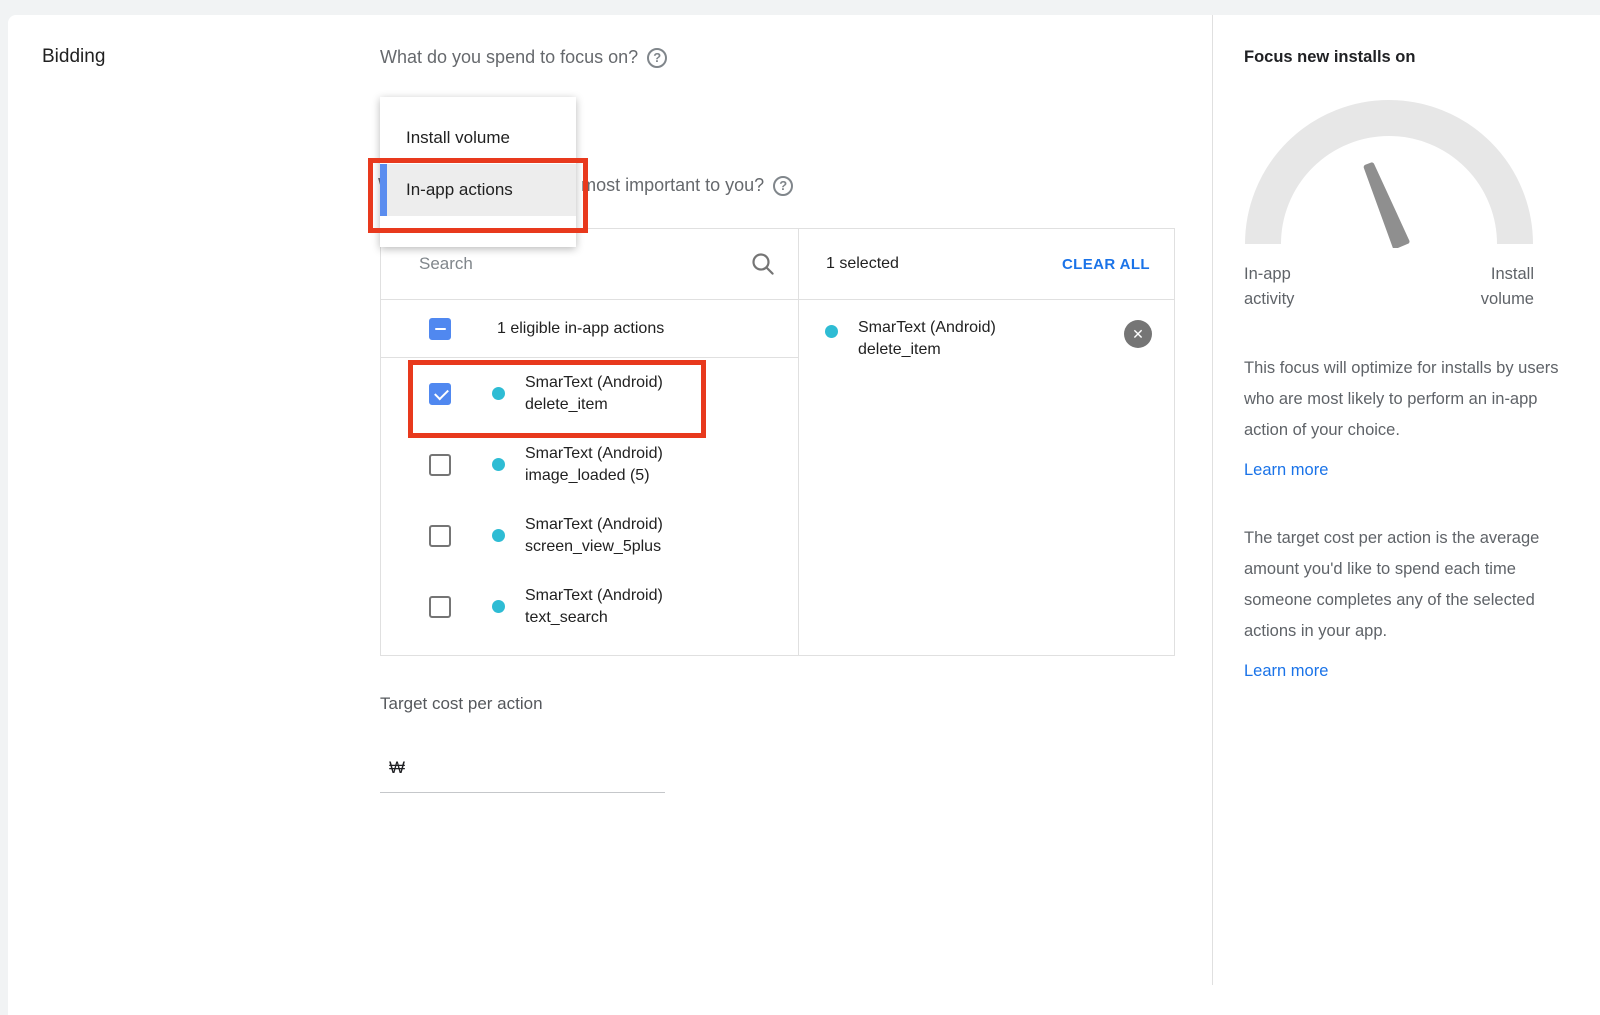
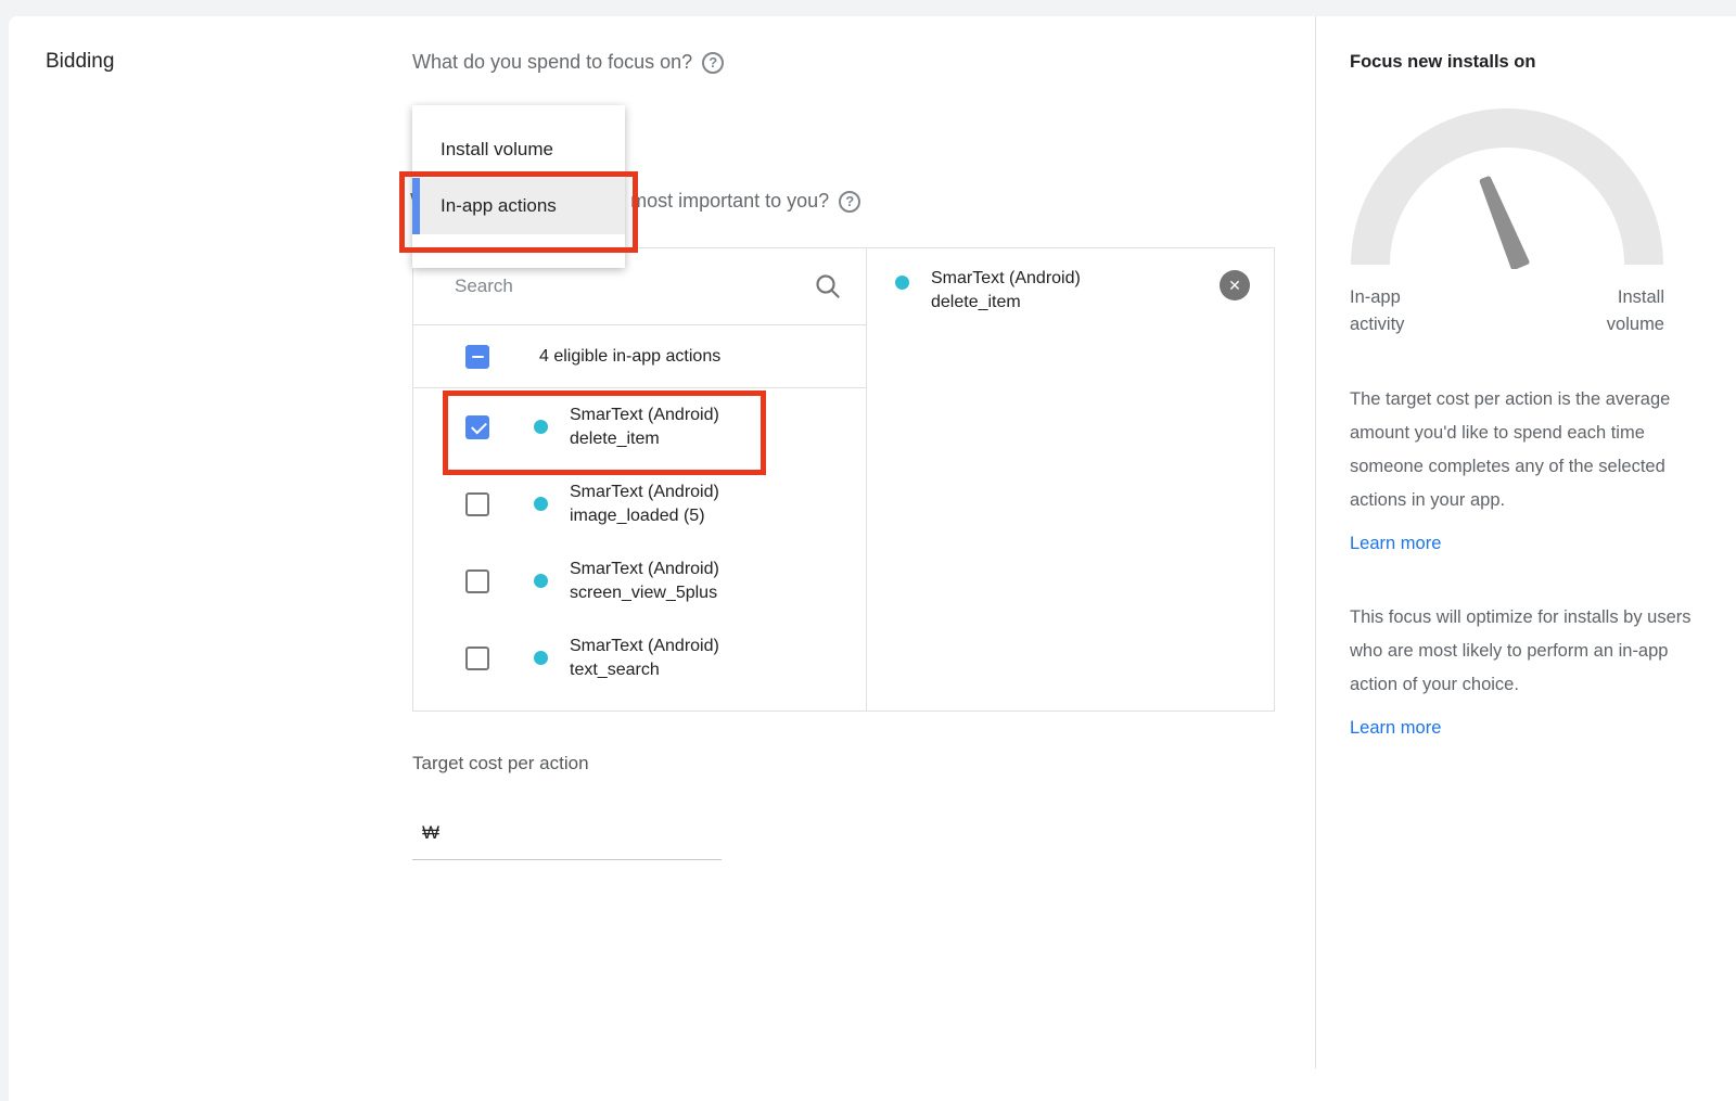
  Bidding
  What do you spend to focus on?
  ?
  ?
  Install volume
  In-app actions
  Search
- 1 eligible in-app actions
+ 4 eligible in-app actions
  SmarText (Android)
  delete_item
  SmarText (Android)
  image_loaded (5)
  SmarText (Android)
  screen_view_5plus
  SmarText (Android)
  text_search
- 1 selected
- CLEAR ALL
  SmarText (Android)
  delete_item
  ✕
  Target cost per action
  ₩
  Focus new installs on
  In-app activity
  Install volume
- This focus will optimize for installs by users who are most likely to perform an in-app action of your choice.
+ The target cost per action is the average amount you'd like to spend each time someone completes any of the selected actions in your app.
  Learn more
- The target cost per action is the average amount you'd like to spend each time someone completes any of the selected actions in your app.
+ This focus will optimize for installs by users who are most likely to perform an in-app action of your choice.
  Learn more
